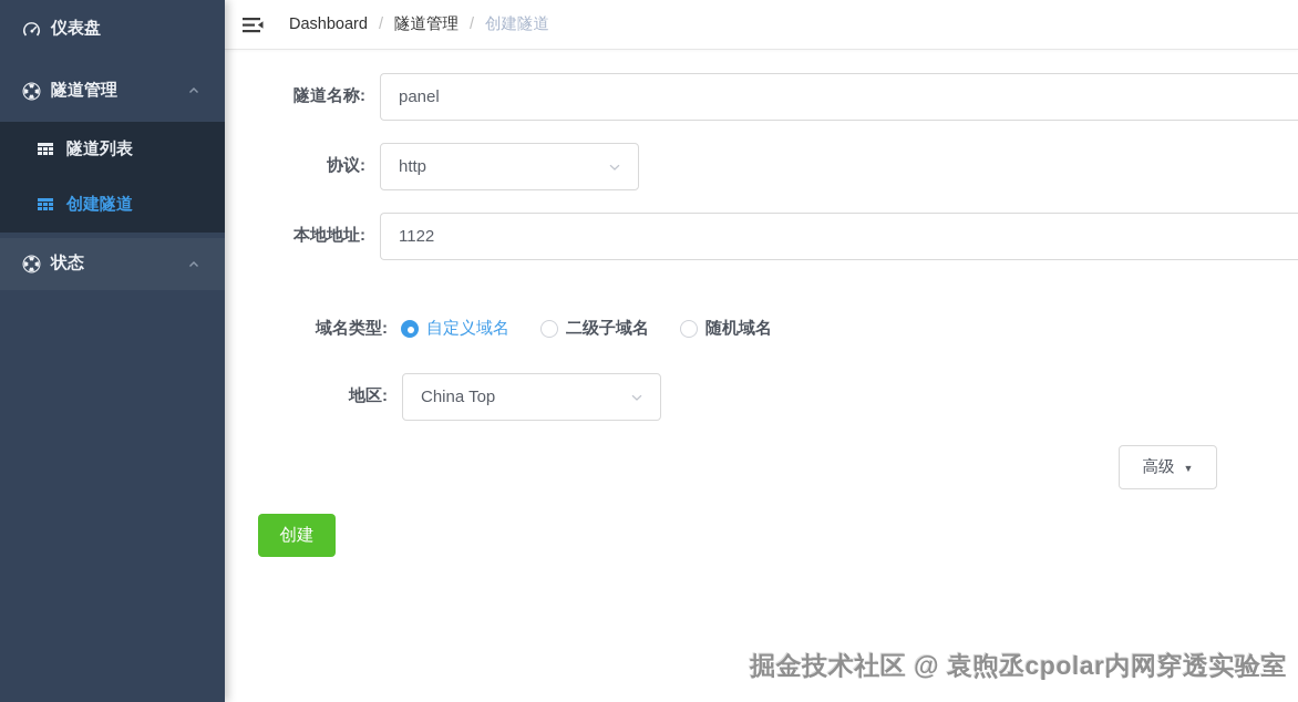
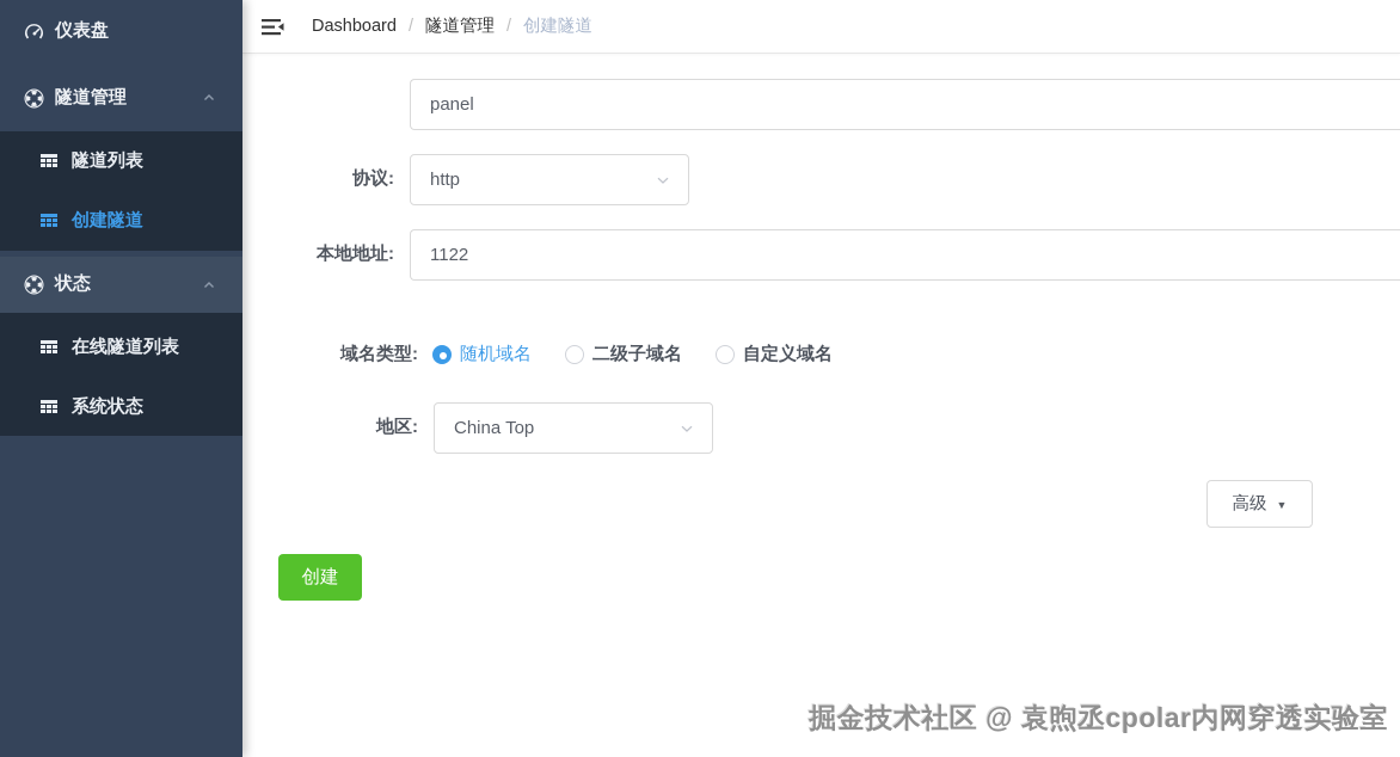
  仪表盘
  隧道管理
  隧道列表
  创建隧道
  状态
+ 在线隧道列表
+ 系统状态
  Dashboard
  /
  隧道管理
  /
  创建隧道
- 隧道名称:
  panel
  协议:
  http
  本地地址:
  1122
  域名类型:
- 自定义域名
+ 随机域名
  二级子域名
- 随机域名
+ 自定义域名
  地区:
  China Top
  高级
  ▼
  创建
  掘金技术社区 @ 袁煦丞cpolar内网穿透实验室
